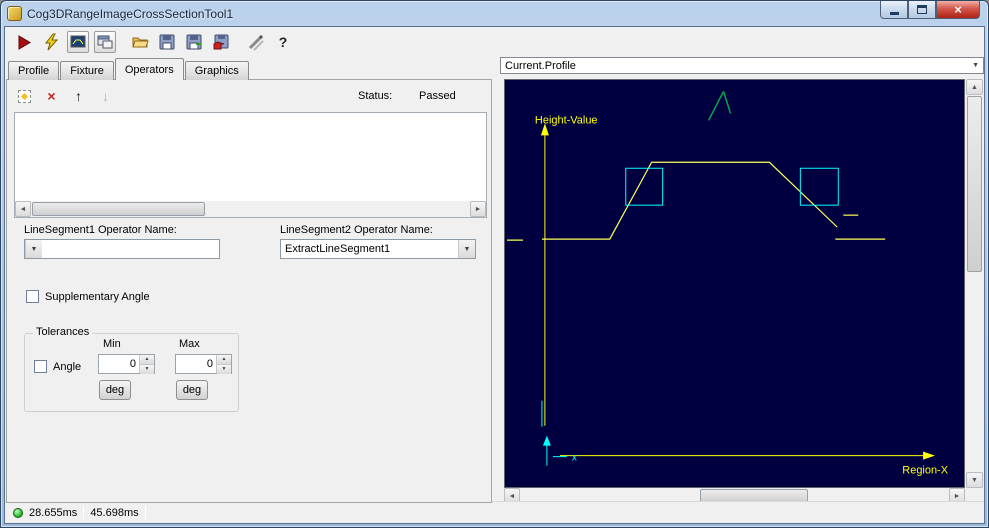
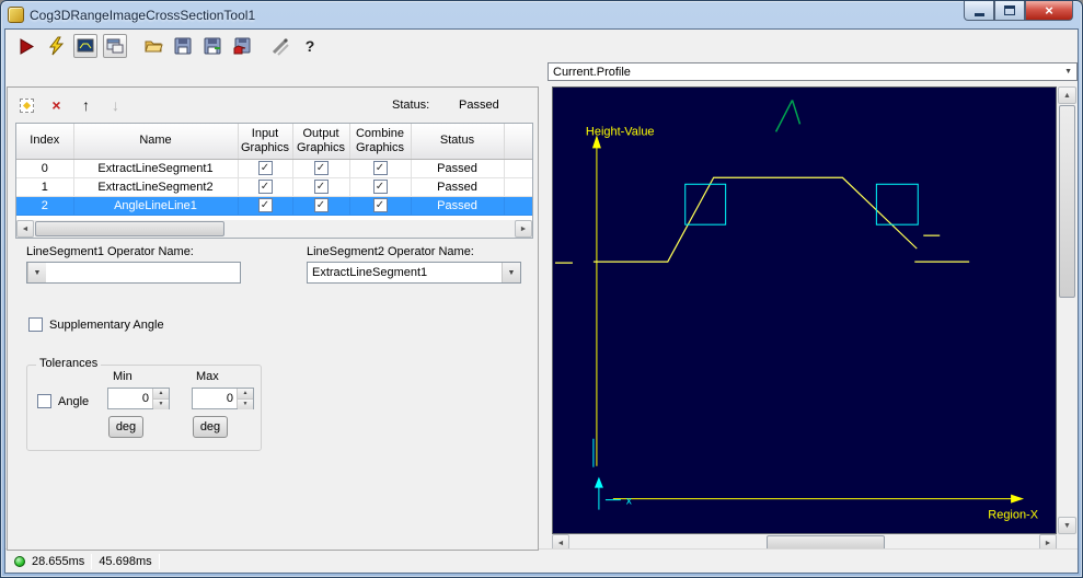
  Cog3DRangeImageCrossSectionTool1
  ×
  ?
- Profile
- Fixture
- Operators
- Graphics
  ×
  ↑
  ↓
  Status:
  Passed
+ Index	Name	Input Graphics	Output Graphics	Combine Graphics	Status
+ 0	ExtractLineSegment1	✓	✓	✓	Passed
+ 1	ExtractLineSegment2	✓	✓	✓	Passed
+ 2	AngleLineLine1	✓	✓	✓	Passed
  LineSegment1 Operator Name:
  LineSegment2 Operator Name:
  ExtractLineSegment1
  Supplementary Angle
  Tolerances
  Min
  Max
  Angle
  0
  0
  deg
  deg
  Current.Profile
  Height-Value
  Region-X
  x
  28.655ms
  45.698ms
